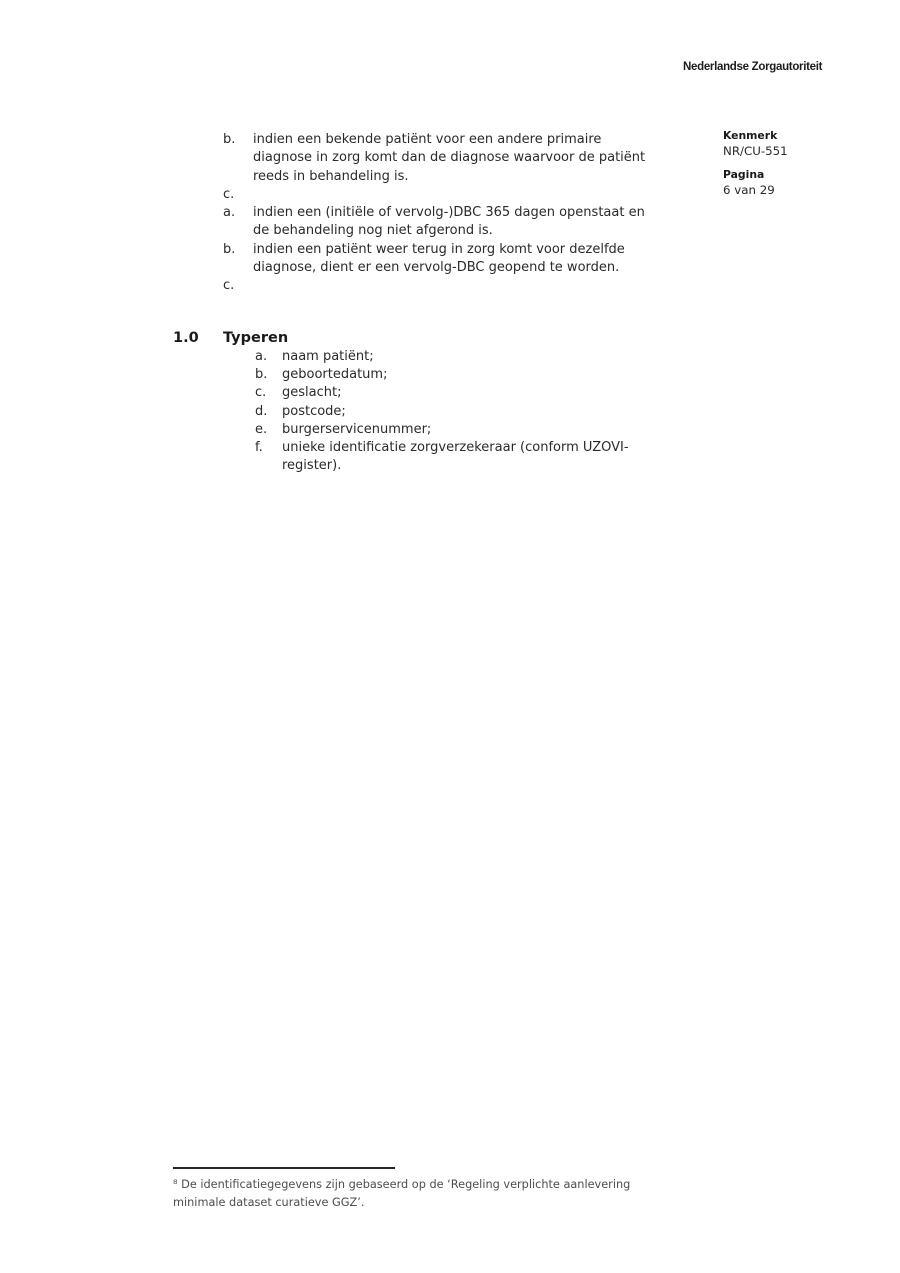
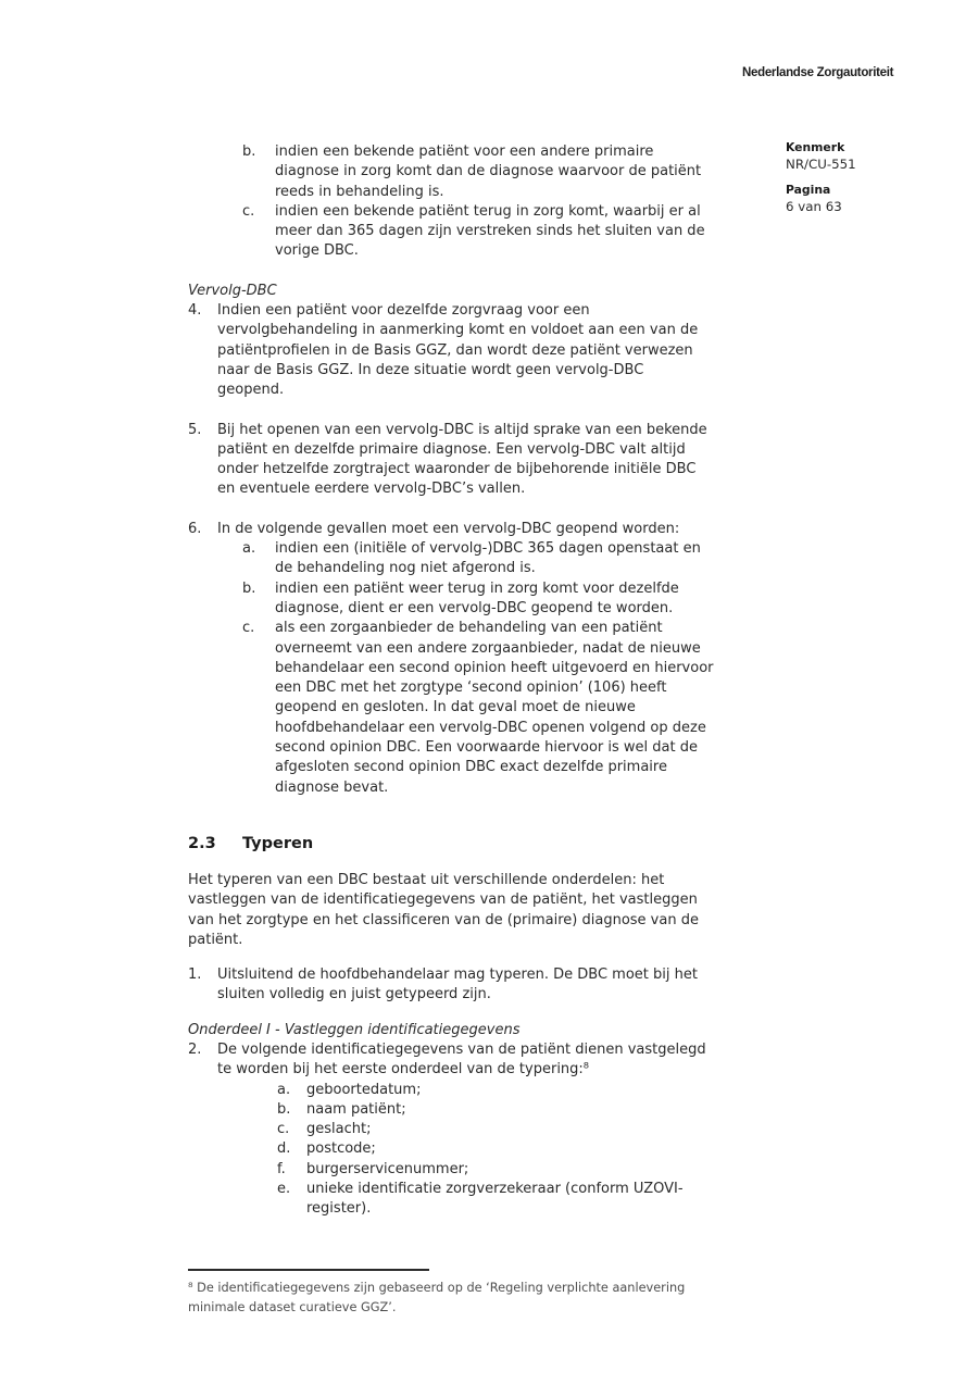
  Nederlandse Zorgautoriteit
  Kenmerk
  NR/CU-551
  Pagina
- 6 van 29
+ 6 van 63
  b.
  indien een bekende patiënt voor een andere primaire
  diagnose in zorg komt dan de diagnose waarvoor de patiënt
  reeds in behandeling is.
  c.
+ indien een bekende patiënt terug in zorg komt, waarbij er al
+ meer dan 365 dagen zijn verstreken sinds het sluiten van de
+ vorige DBC.
+ Vervolg-DBC
+ 4.
+ Indien een patiënt voor dezelfde zorgvraag voor een
+ vervolgbehandeling in aanmerking komt en voldoet aan een van de
+ patiëntprofielen in de Basis GGZ, dan wordt deze patiënt verwezen
+ naar de Basis GGZ. In deze situatie wordt geen vervolg-DBC
+ geopend.
+ 5.
+ Bij het openen van een vervolg-DBC is altijd sprake van een bekende
+ patiënt en dezelfde primaire diagnose. Een vervolg-DBC valt altijd
+ onder hetzelfde zorgtraject waaronder de bijbehorende initiële DBC
+ en eventuele eerdere vervolg-DBC’s vallen.
+ 6.
+ In de volgende gevallen moet een vervolg-DBC geopend worden:
  a.
  indien een (initiële of vervolg-)DBC 365 dagen openstaat en
  de behandeling nog niet afgerond is.
  b.
  indien een patiënt weer terug in zorg komt voor dezelfde
  diagnose, dient er een vervolg-DBC geopend te worden.
  c.
+ als een zorgaanbieder de behandeling van een patiënt
+ overneemt van een andere zorgaanbieder, nadat de nieuwe
+ behandelaar een second opinion heeft uitgevoerd en hiervoor
+ een DBC met het zorgtype ‘second opinion’ (106) heeft
+ geopend en gesloten. In dat geval moet de nieuwe
+ hoofdbehandelaar een vervolg-DBC openen volgend op deze
+ second opinion DBC. Een voorwaarde hiervoor is wel dat de
+ afgesloten second opinion DBC exact dezelfde primaire
+ diagnose bevat.
- 1.0
+ 2.3
  Typeren
+ Het typeren van een DBC bestaat uit verschillende onderdelen: het
+ vastleggen van de identificatiegegevens van de patiënt, het vastleggen
+ van het zorgtype en het classificeren van de (primaire) diagnose van de
+ patiënt.
+ 1.
+ Uitsluitend de hoofdbehandelaar mag typeren. De DBC moet bij het
+ sluiten volledig en juist getypeerd zijn.
+ Onderdeel I - Vastleggen identificatiegegevens
+ 2.
+ De volgende identificatiegegevens van de patiënt dienen vastgelegd
+ te worden bij het eerste onderdeel van de typering:⁸
  a.
- naam patiënt;
+ geboortedatum;
  b.
- geboortedatum;
+ naam patiënt;
  c.
  geslacht;
  d.
  postcode;
- e.
+ f.
  burgerservicenummer;
- f.
+ e.
  unieke identificatie zorgverzekeraar (conform UZOVI-
  register).
  ⁸ De identificatiegegevens zijn gebaseerd op de ‘Regeling verplichte aanlevering
  minimale dataset curatieve GGZ’.
